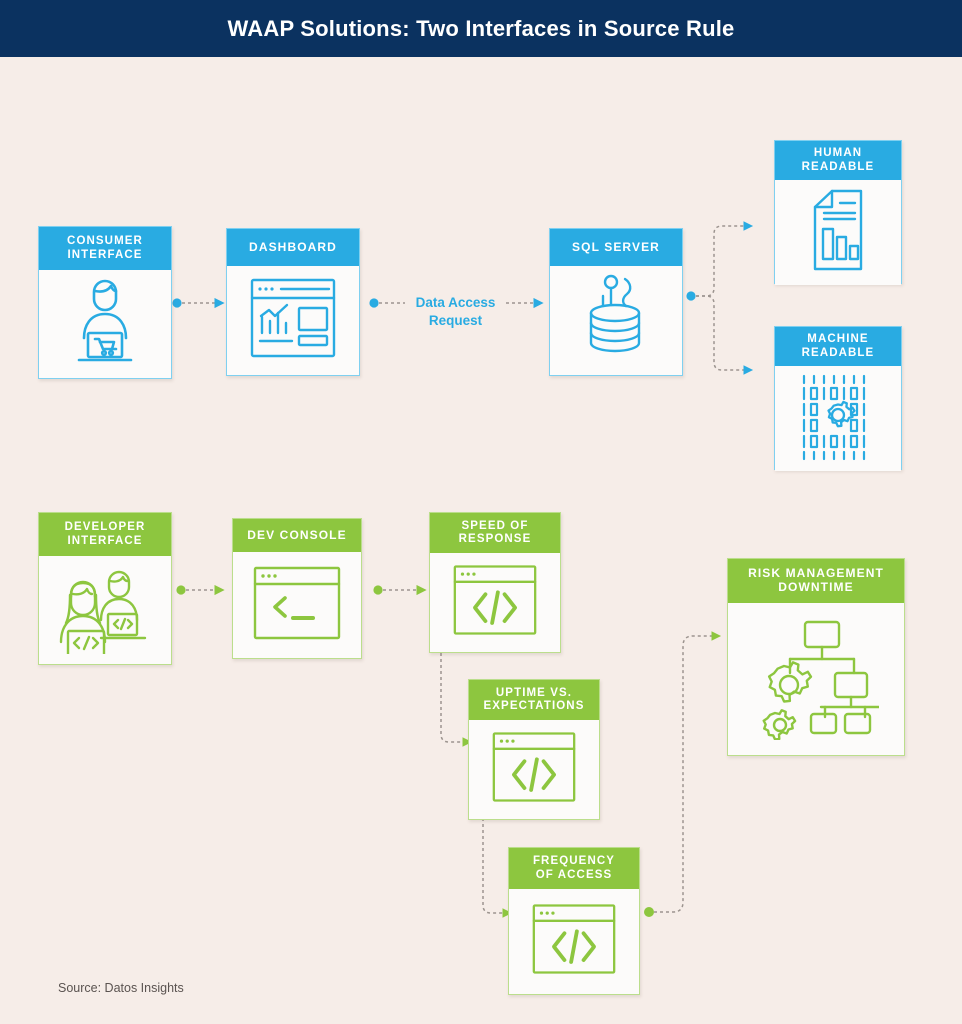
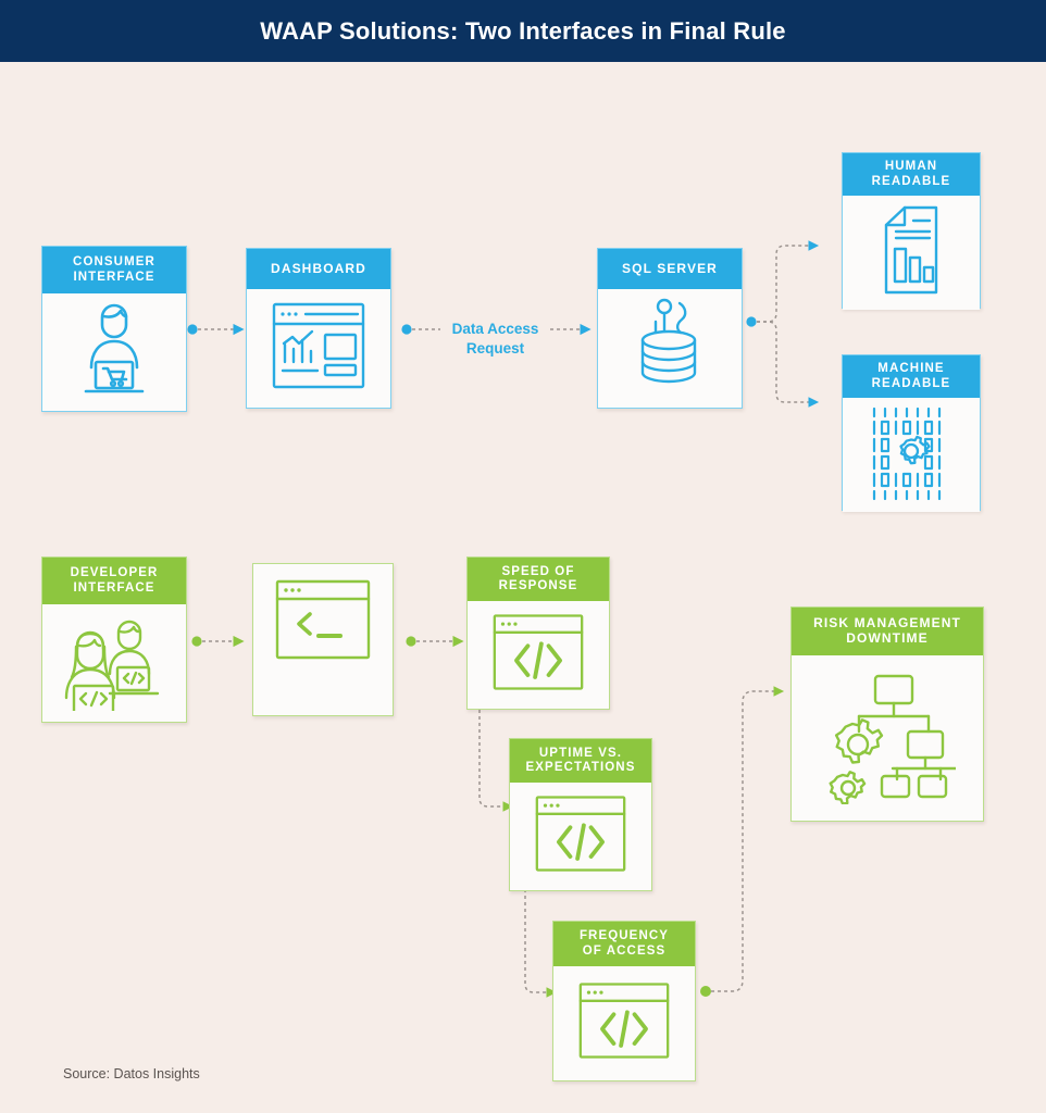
- WAAP Solutions: Two Interfaces in Source Rule
+ WAAP Solutions: Two Interfaces in Final Rule
  CONSUMER
  INTERFACE
  DASHBOARD
  Data Access
  Request
  SQL SERVER
  HUMAN
  READABLE
  MACHINE
  READABLE
  DEVELOPER
  INTERFACE
- DEV CONSOLE
  SPEED OF
  RESPONSE
  UPTIME VS.
  EXPECTATIONS
  FREQUENCY
  OF ACCESS
  RISK MANAGEMENT
  DOWNTIME
  Source: Datos Insights
